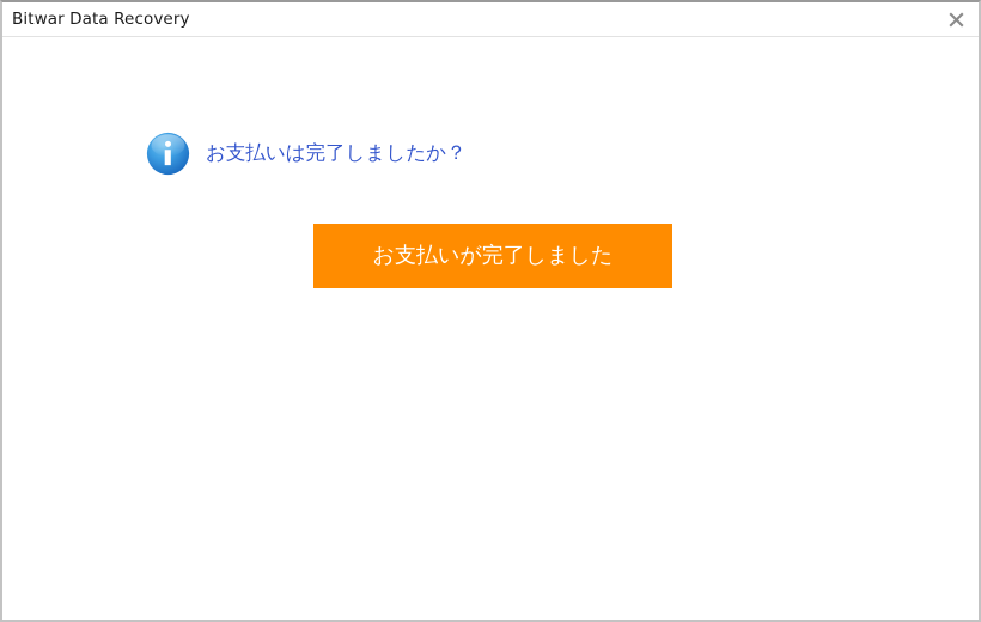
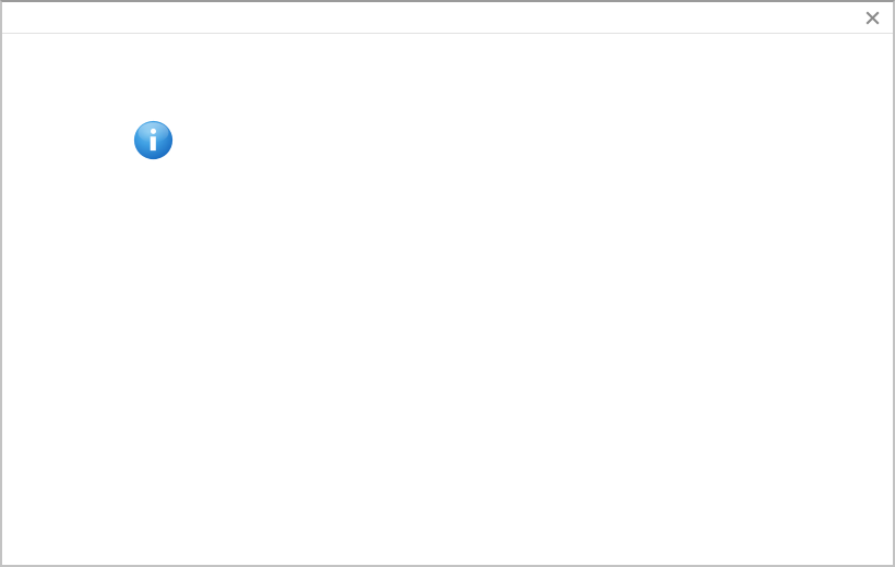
- Bitwar Data Recovery
- お支払いは完了しましたか？
- お支払いが完了しました
